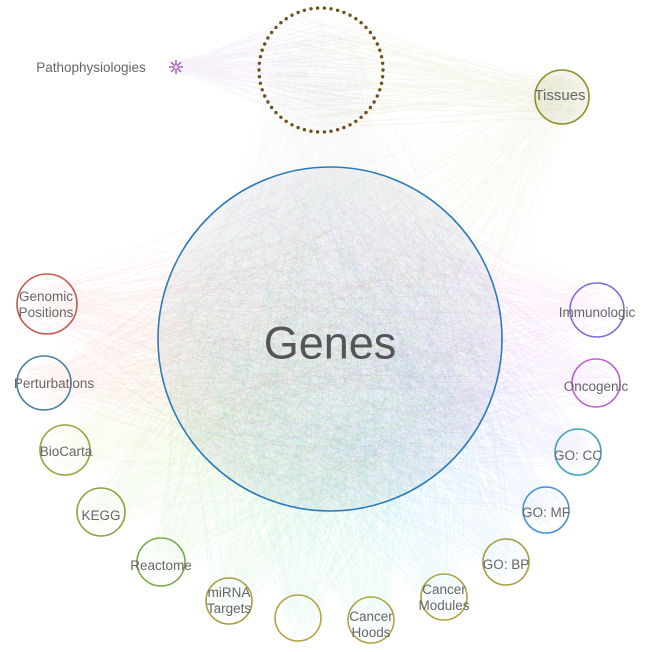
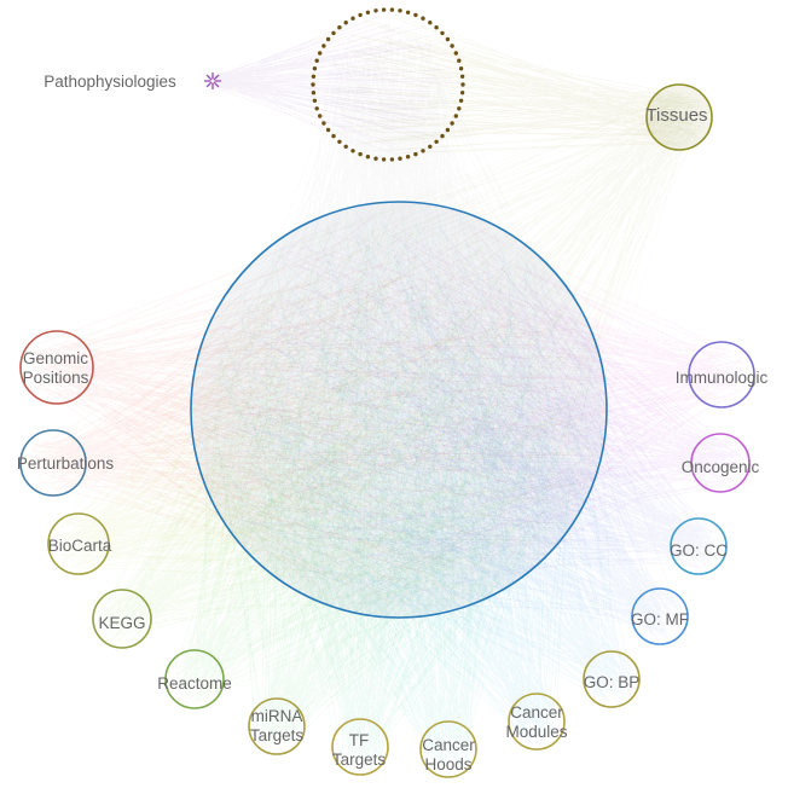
- Genes
  Pathophysiologies
  Tissues
  Genomic Positions
  Perturbations
  BioCarta
  KEGG
  Reactome
  miRNA Targets
+ TF Targets
  Cancer Hoods
  Cancer Modules
  GO: BP
  GO: MF
  GO: CC
  Oncogenic
  Immunologic
